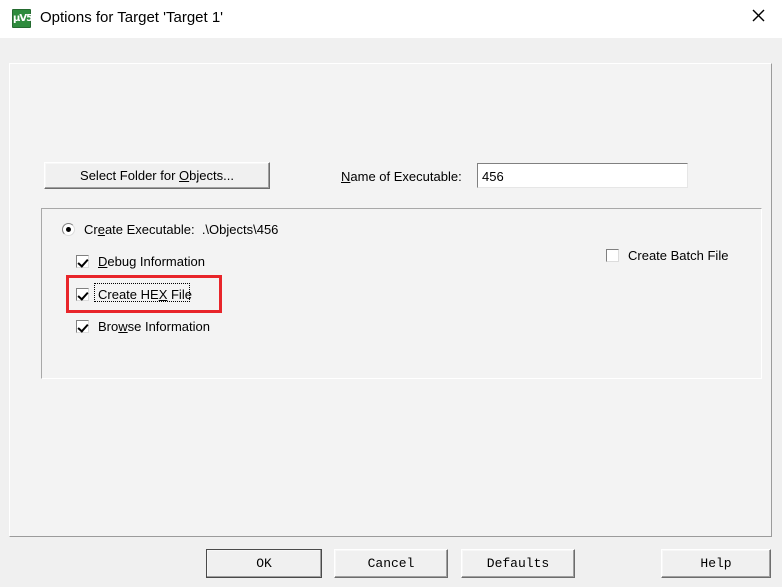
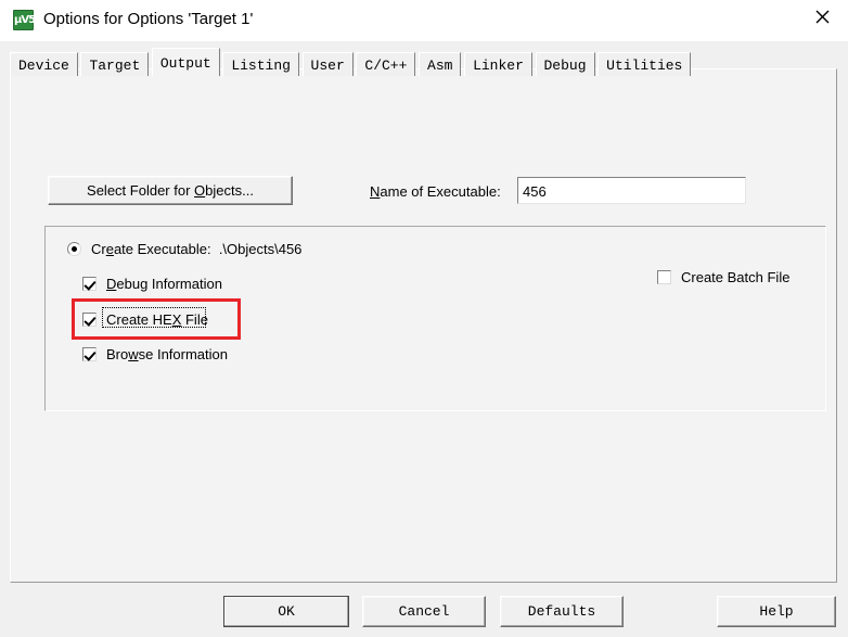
  μV5
- Options for Target 'Target 1'
+ Options for Options 'Target 1'
+ Device Target Output Listing User C/C++ Asm Linker Debug Utilities
  Select Folder for Objects...
  Name of Executable:
  456
  Create Executable: .\Objects\456
  Debug Information
  Create HEX File
  Browse Information
  Create Batch File
  OK
  Cancel
  Defaults
  Help
